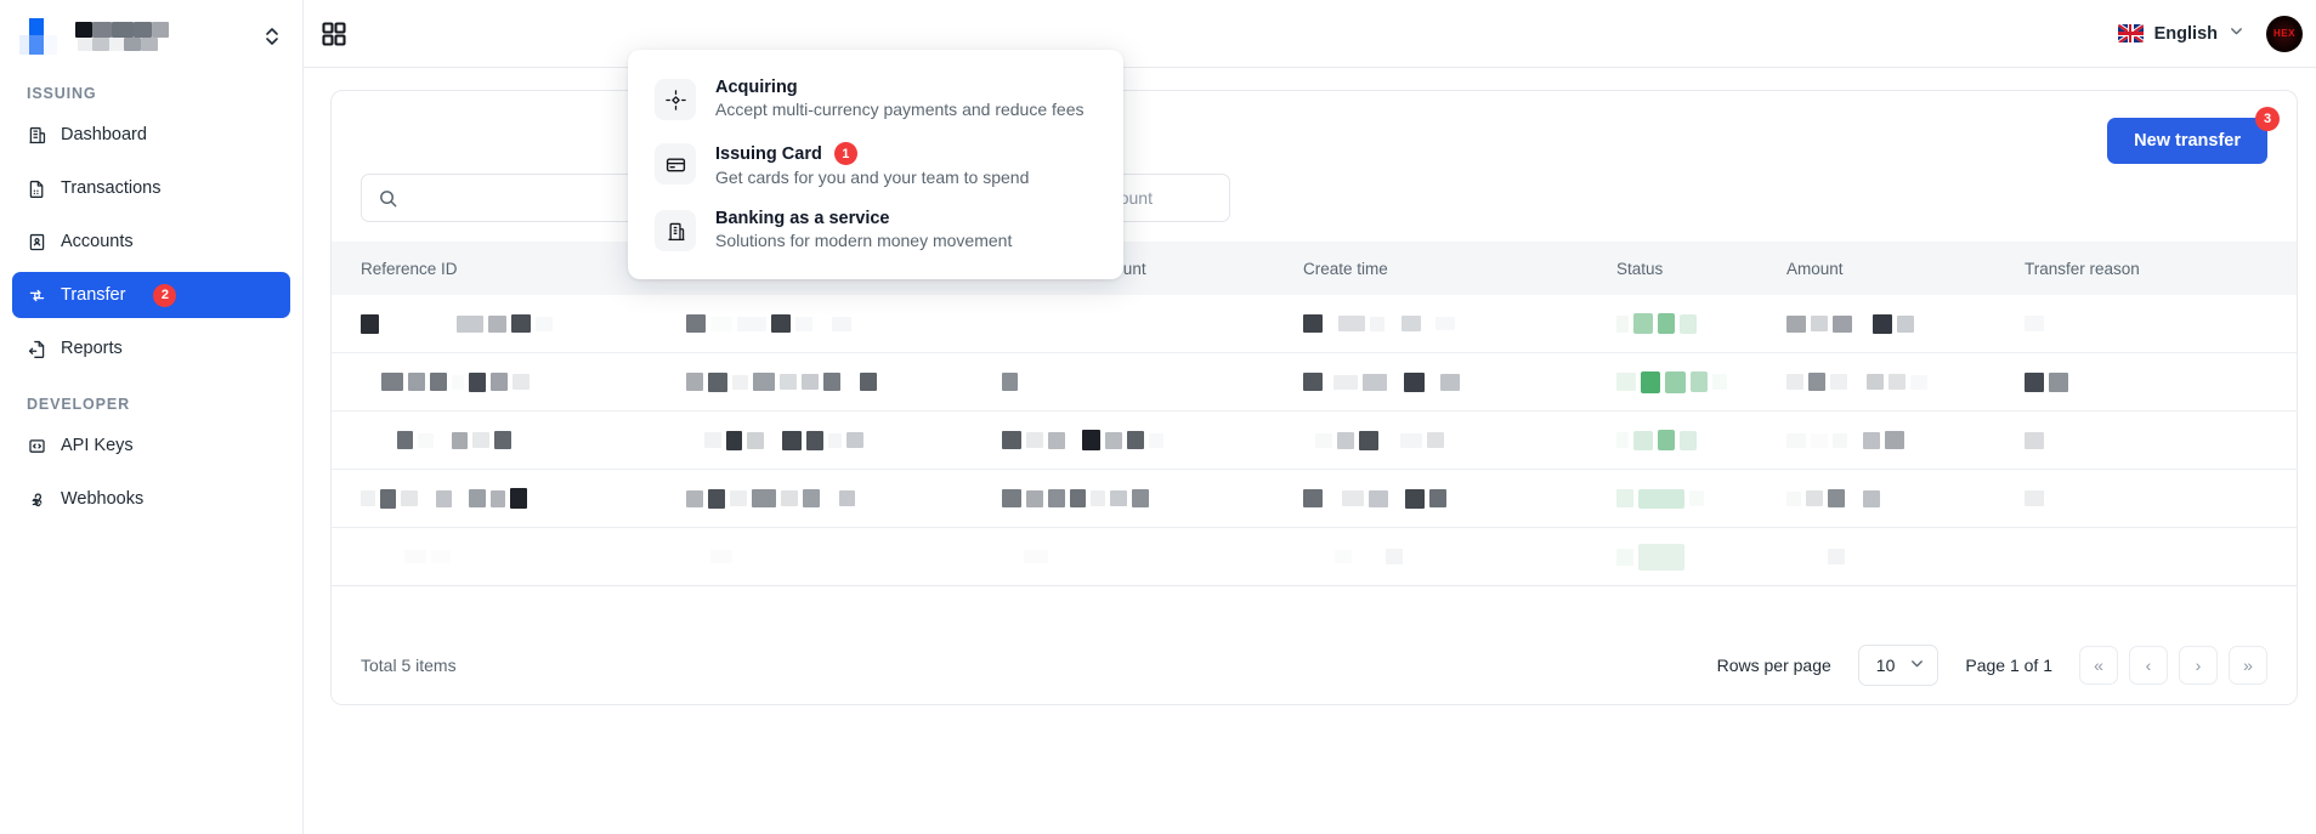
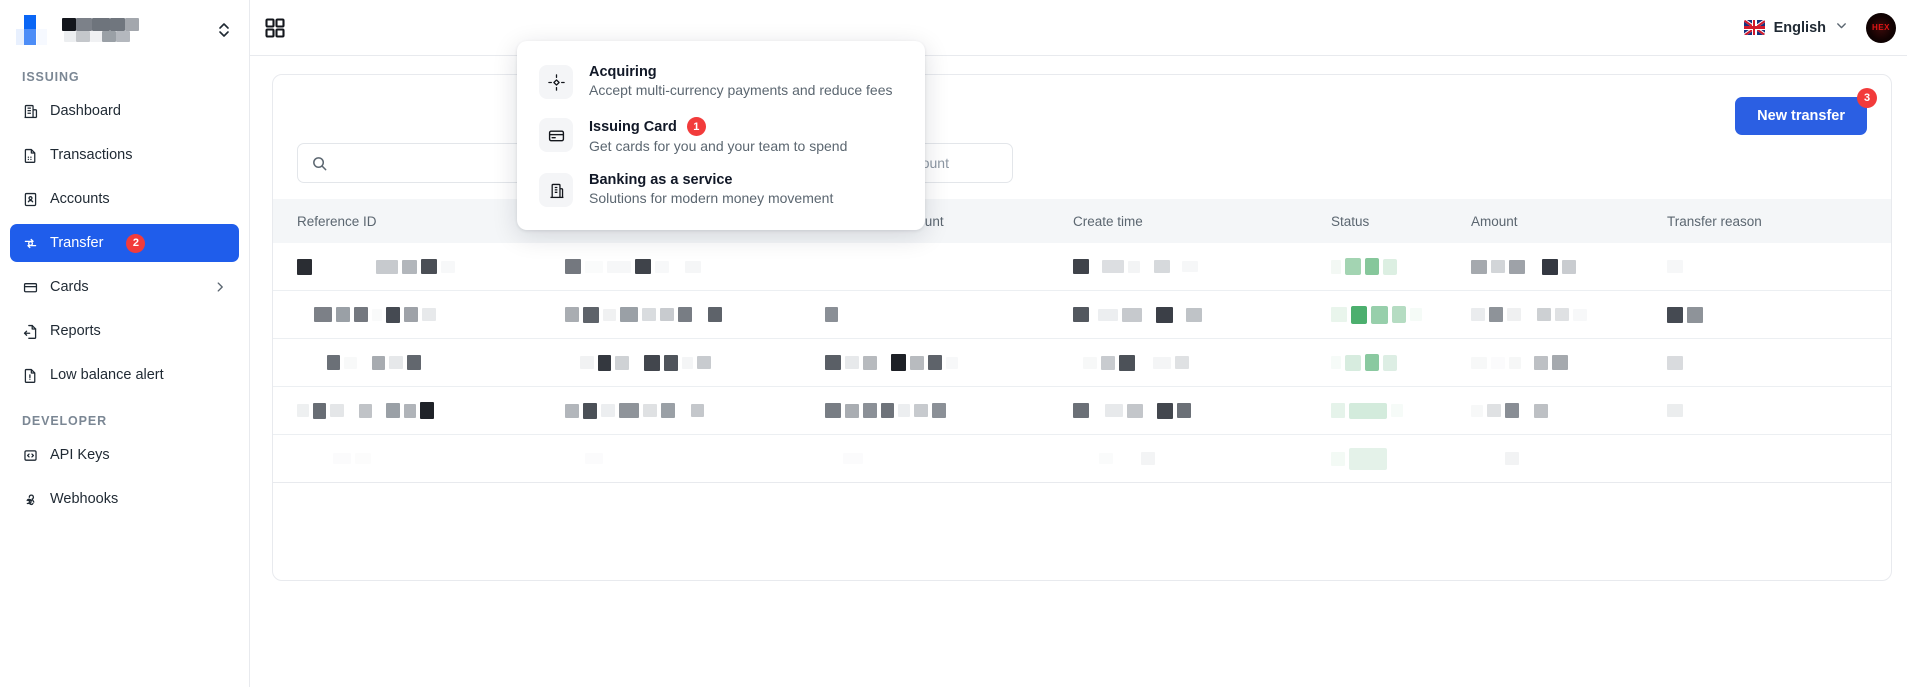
  ISSUING
  Dashboard
  Transactions
  Accounts
  Transfer
  2
+ Cards
  Reports
+ Low balance alert
  DEVELOPER
  API Keys
  Webhooks
  English
  HEX
  New transfer
  3
  Reference ID
  Create time
  Status
  Amount
  Transfer reason
- Total 5 items
- Rows per page
- 10
- Page 1 of 1
- «
- ‹
- ›
- »
  Acquiring
  Accept multi-currency payments and reduce fees
  Issuing Card
  1
  Get cards for you and your team to spend
  Banking as a service
  Solutions for modern money movement
